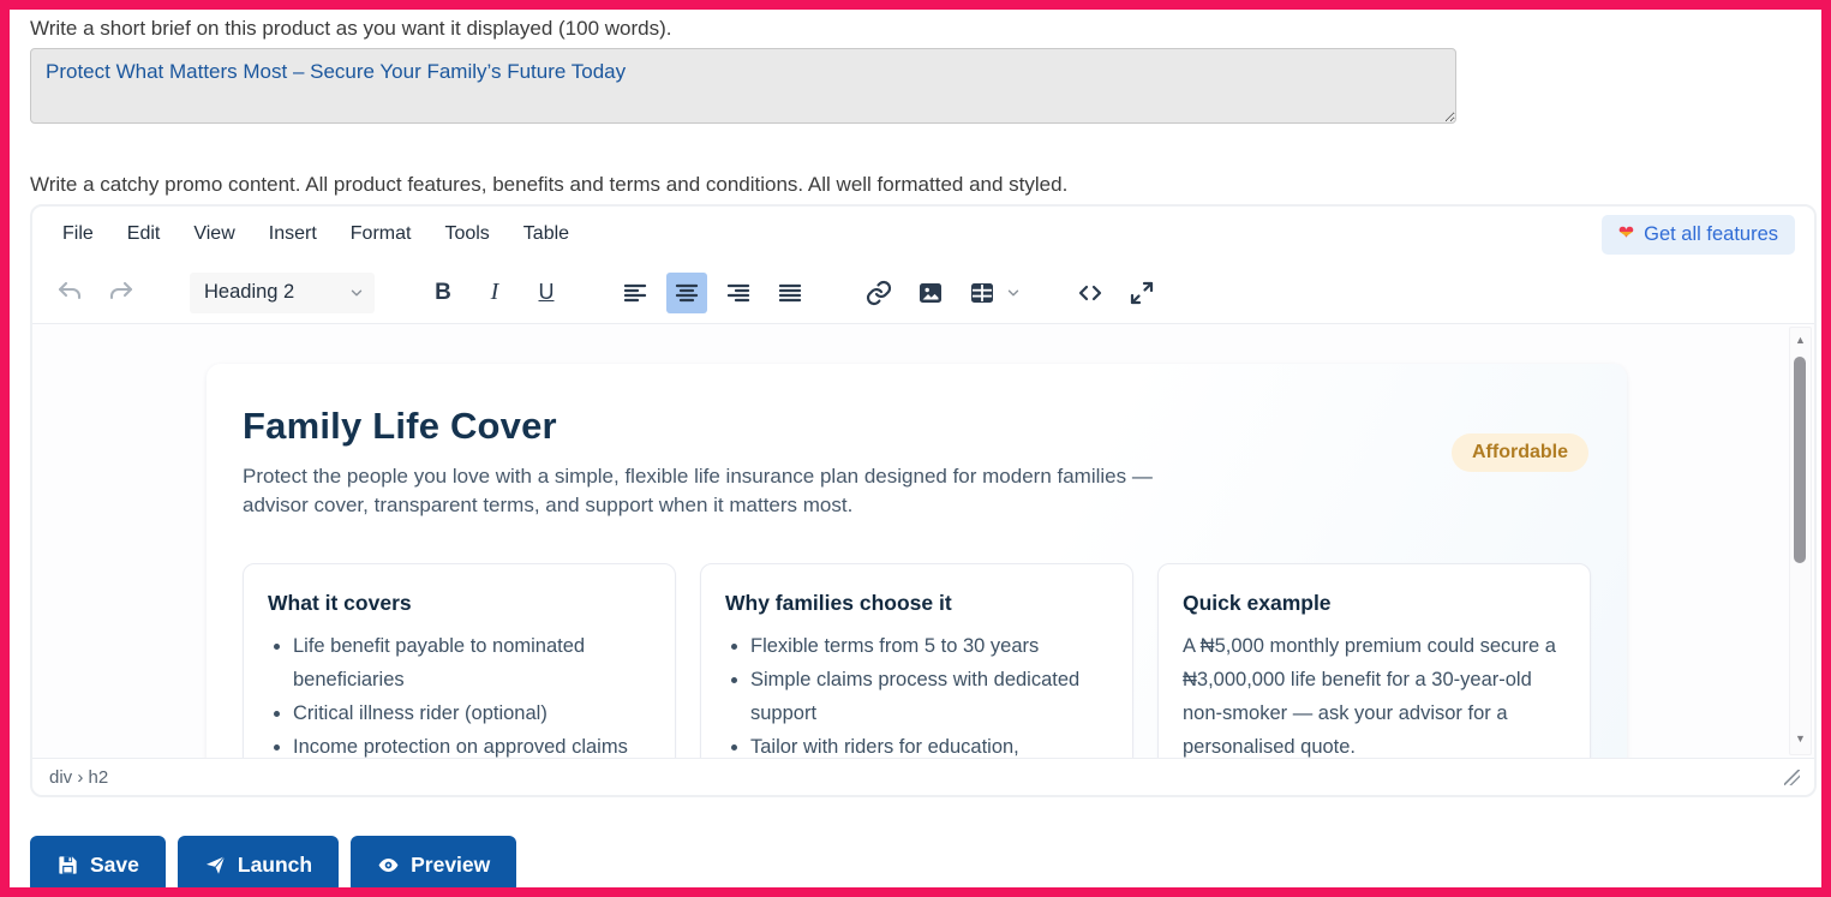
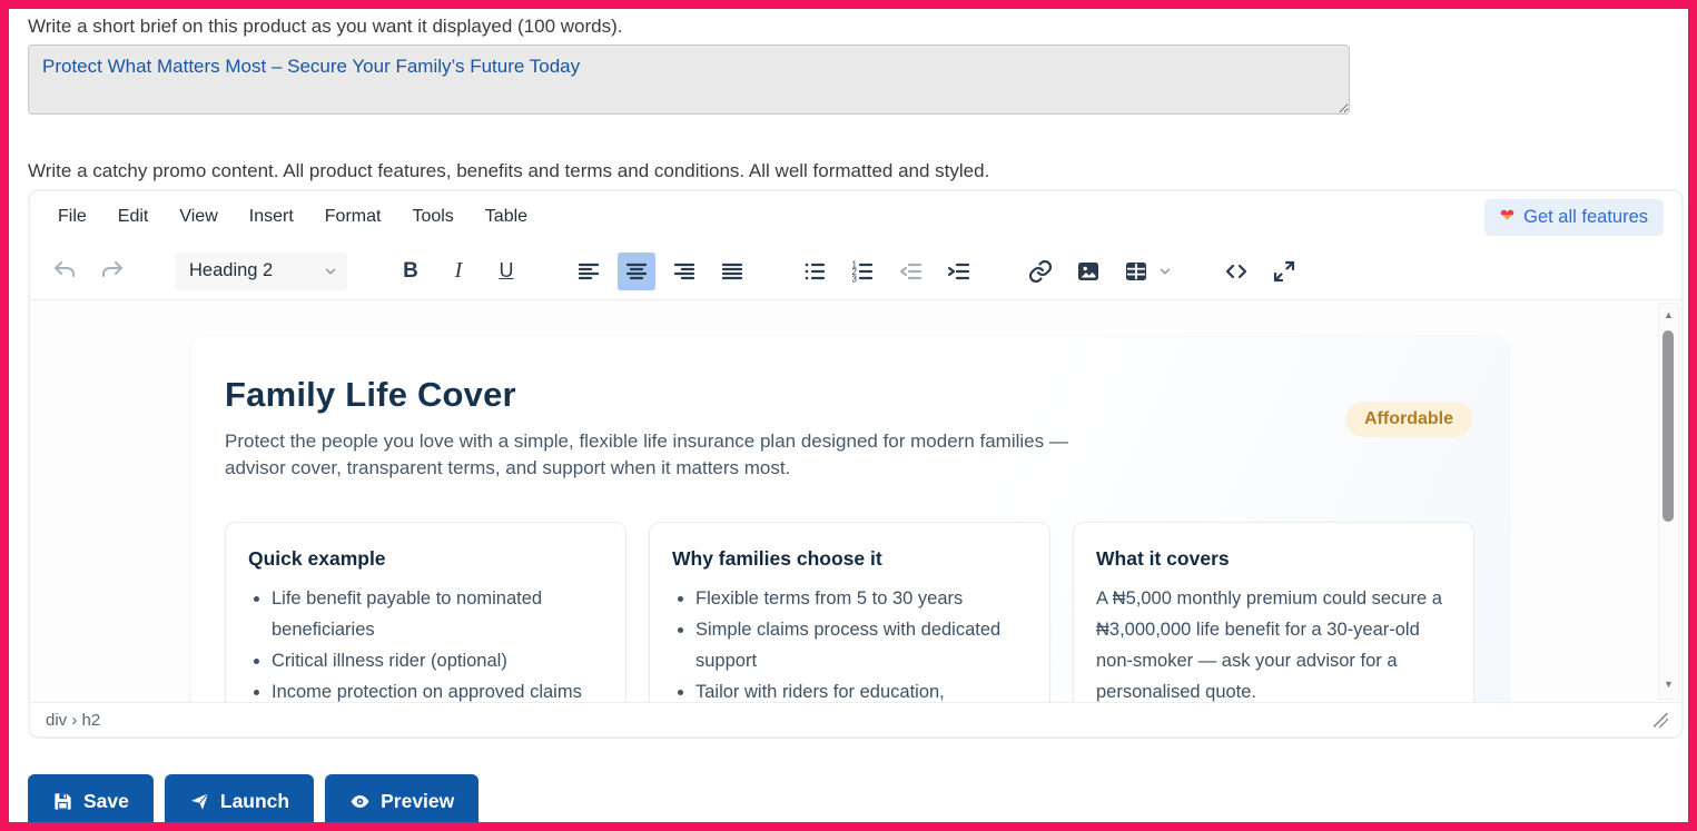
  Write a short brief on this product as you want it displayed (100 words).
  Protect What Matters Most – Secure Your Family’s Future Today
  Write a catchy promo content. All product features, benefits and terms and conditions. All well formatted and styled.
  File
  Edit
  View
  Insert
  Format
  Tools
  Table
  ❤
  Get all features
  Heading 2
  B
  I
  U
+ 1
+ 2
+ 3
  Family Life Cover
  Protect the people you love with a simple, flexible life insurance plan designed for modern families — advisor cover, transparent terms, and support when it matters most.
  Affordable
- What it covers
+ Quick example
  Life benefit payable to nominated beneficiaries
  Critical illness rider (optional)
  Income protection on approved claims
  Why families choose it
  Flexible terms from 5 to 30 years
  Simple claims process with dedicated support
  Tailor with riders for education,
- Quick example
+ What it covers
  A ₦5,000 monthly premium could secure a ₦3,000,000 life benefit for a 30-year-old non-smoker — ask your advisor for a personalised quote.
  ▲
  ▼
  div › h2
  Save
  Launch
  Preview
